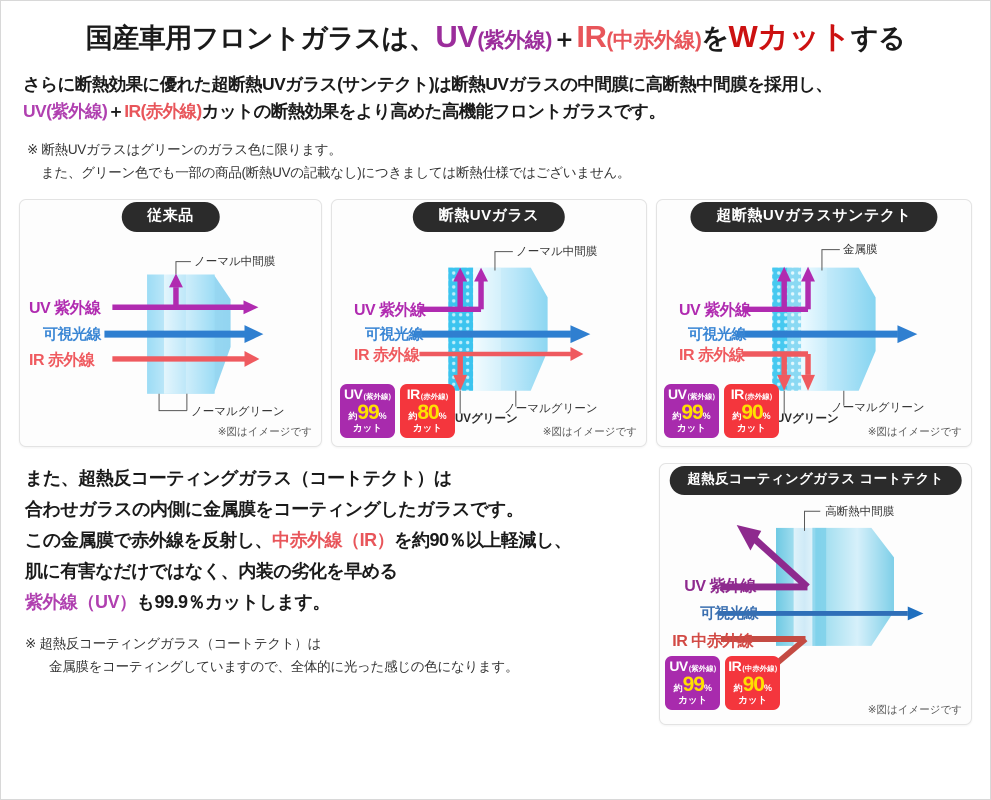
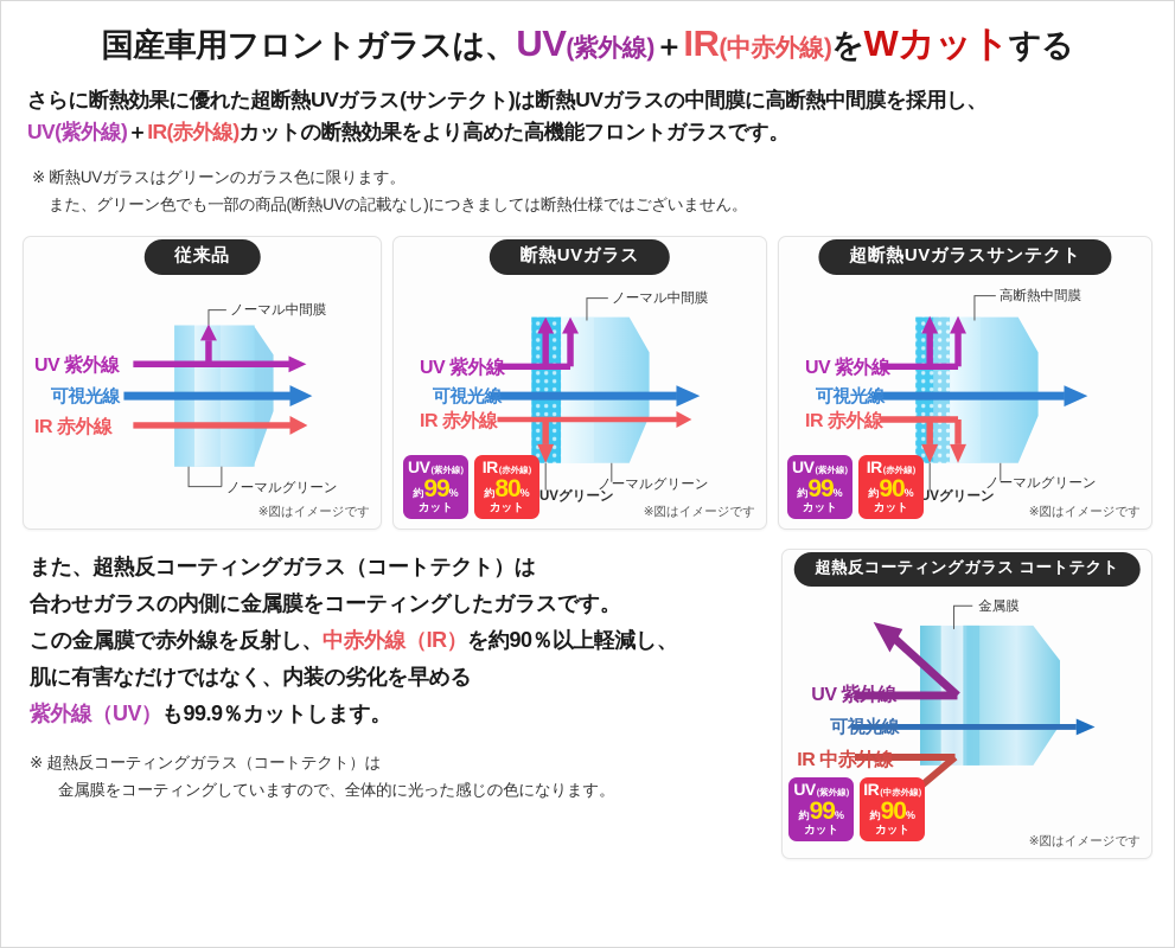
  国産車用フロントガラスは、UV(紫外線)＋IR(中赤外線)をWカットする
  さらに断熱効果に優れた超断熱UVガラス(サンテクト)は断熱UVガラスの中間膜に高断熱中間膜を採用し、
  UV(紫外線)＋IR(赤外線)カットの断熱効果をより高めた高機能フロントガラスです。
  ※ 断熱UVガラスはグリーンのガラス色に限ります。
  また、グリーン色でも一部の商品(断熱UVの記載なし)につきましては断熱仕様ではございません。
  従来品
  UV 紫外線
  可視光線
  IR 赤外線
  ノーマル中間膜
  ノーマルグリーン
  ※図はイメージです
  断熱UVガラス
  UV 紫外線
  可視光線
  IR 赤外線
  ノーマル中間膜
  ノーマルグリーン
  UVグリーン
  UV
  (紫外線)
  約
  99
  %
  カット
  IR
  (赤外線)
  約
  80
  %
  カット
  ※図はイメージです
  超断熱UVガラスサンテクト
  UV 紫外線
  可視光線
  IR 赤外線
- 金属膜
+ 高断熱中間膜
  ノーマルグリーン
  UVグリーン
  UV
  (紫外線)
  約
  99
  %
  カット
  IR
  (赤外線)
  約
  90
  %
  カット
  ※図はイメージです
  また、超熱反コーティングガラス（コートテクト）は
  合わせガラスの内側に金属膜をコーティングしたガラスです。
  この金属膜で赤外線を反射し、中赤外線（IR）を約90％以上軽減し、
  肌に有害なだけではなく、内装の劣化を早める
  紫外線（UV）も99.9％カットします。
  ※ 超熱反コーティングガラス（コートテクト）は
  金属膜をコーティングしていますので、全体的に光った感じの色になります。
  超熱反コーティングガラス コートテクト
  UV 紫外線
  可視光線
  IR 中赤外線
- 高断熱中間膜
+ 金属膜
  UV
  (紫外線)
  約
  99
  %
  カット
  IR
  (中赤外線)
  約
  90
  %
  カット
  ※図はイメージです
